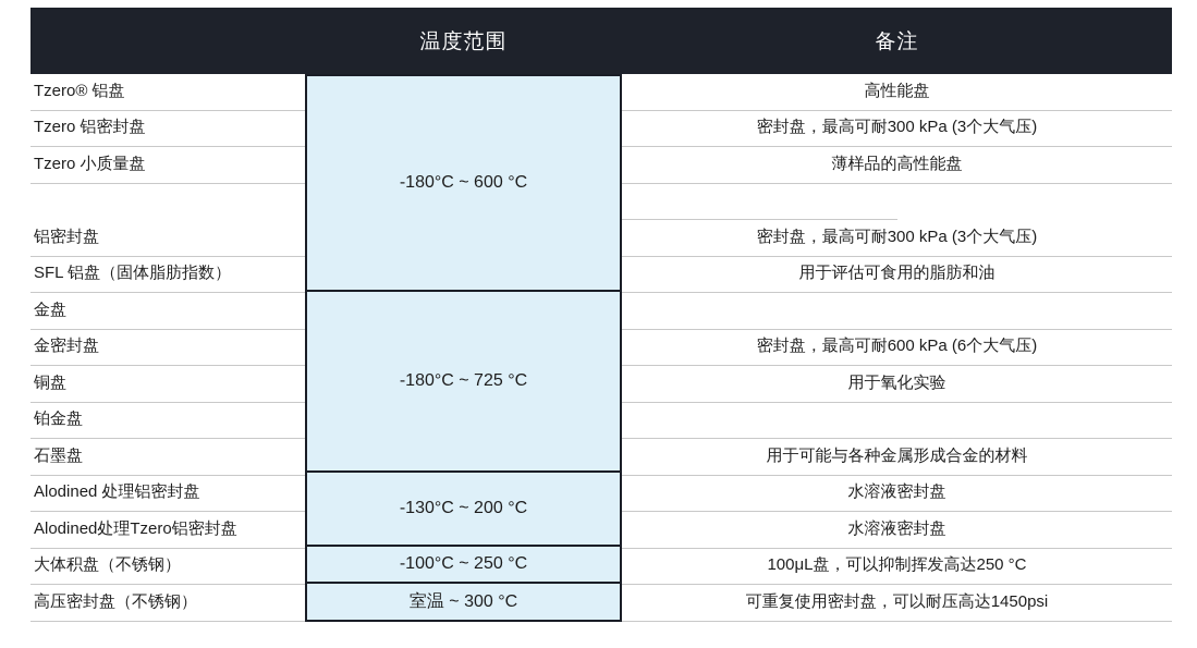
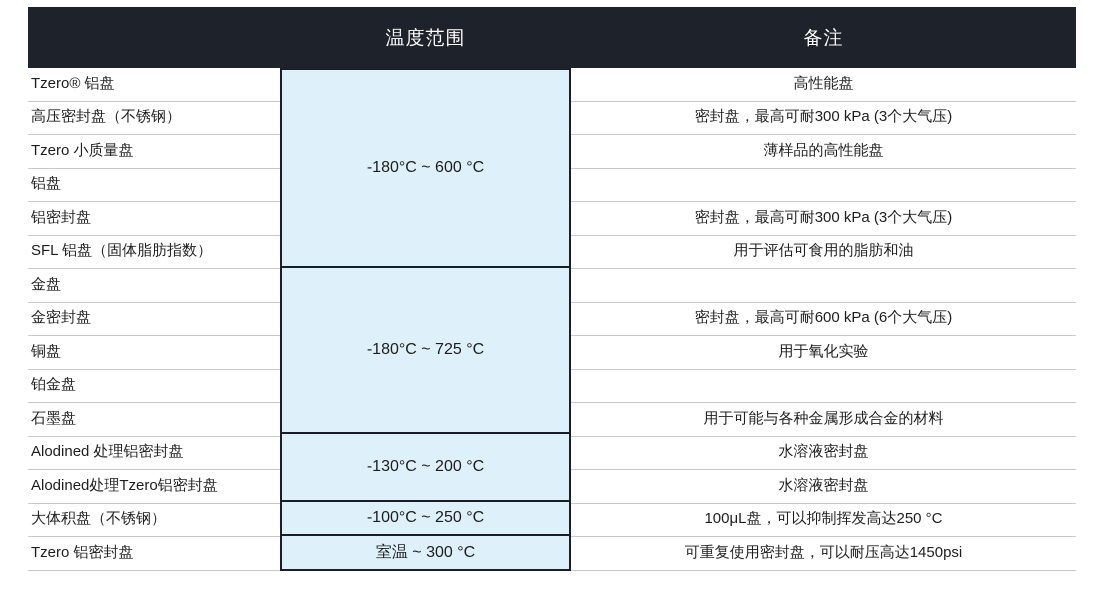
  温度范围
  备注
  Tzero® 铝盘
  高性能盘
- Tzero 铝密封盘
+ 高压密封盘（不锈钢）
  密封盘，最高可耐300 kPa (3个大气压)
  Tzero 小质量盘
  薄样品的高性能盘
+ 铝盘
  铝密封盘
  密封盘，最高可耐300 kPa (3个大气压)
  SFL 铝盘（固体脂肪指数）
  用于评估可食用的脂肪和油
  金盘
  金密封盘
  密封盘，最高可耐600 kPa (6个大气压)
  铜盘
  用于氧化实验
  铂金盘
  石墨盘
  用于可能与各种金属形成合金的材料
  Alodined 处理铝密封盘
  水溶液密封盘
  Alodined处理Tzero铝密封盘
  水溶液密封盘
  大体积盘（不锈钢）
  100μL盘，可以抑制挥发高达250 °C
- 高压密封盘（不锈钢）
+ Tzero 铝密封盘
  可重复使用密封盘，可以耐压高达1450psi
  -180°C ~ 600 °C
  -180°C ~ 725 °C
  -130°C ~ 200 °C
  -100°C ~ 250 °C
  室温 ~ 300 °C
